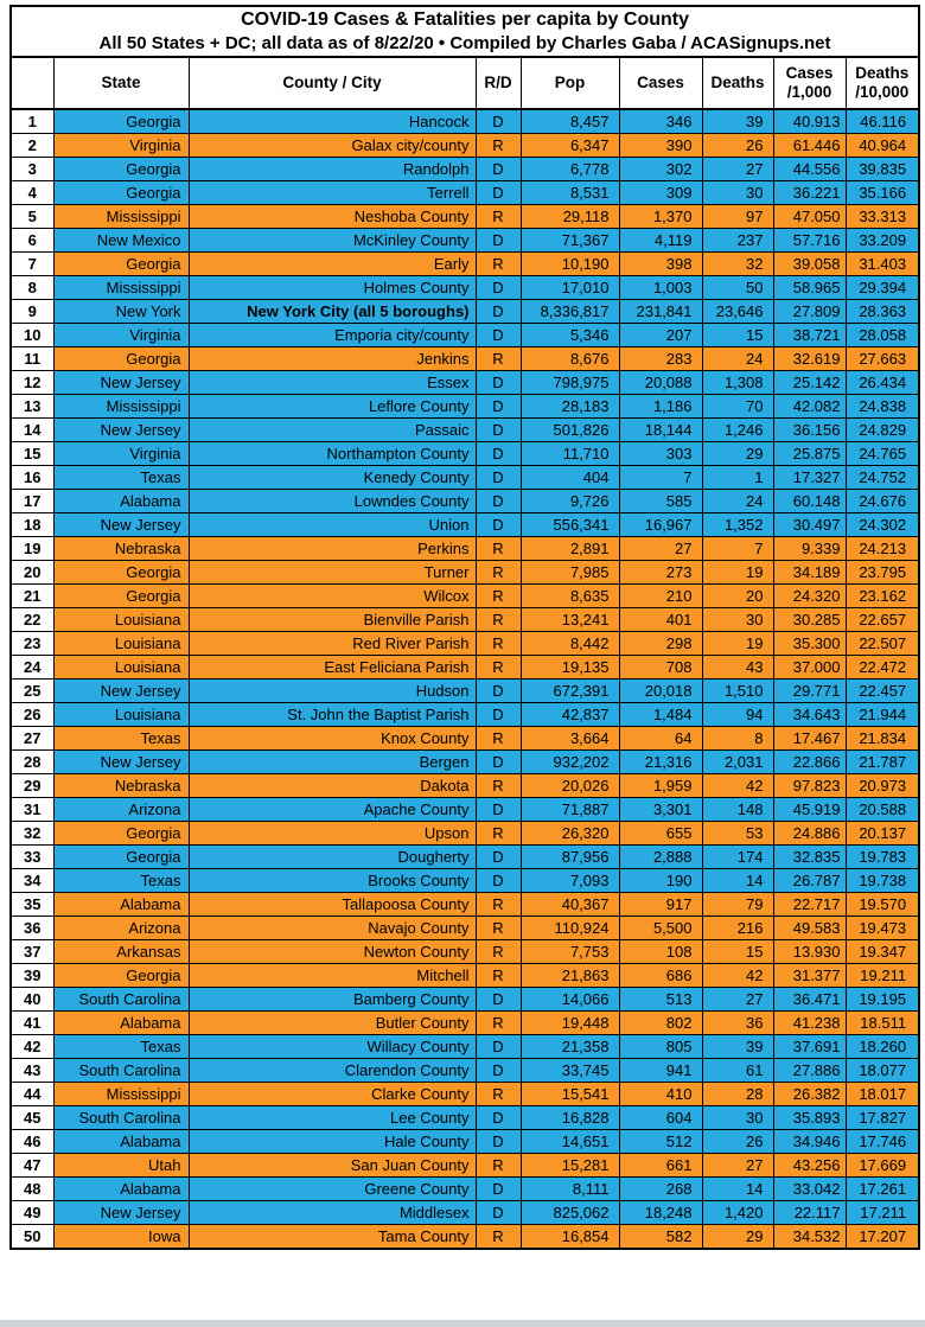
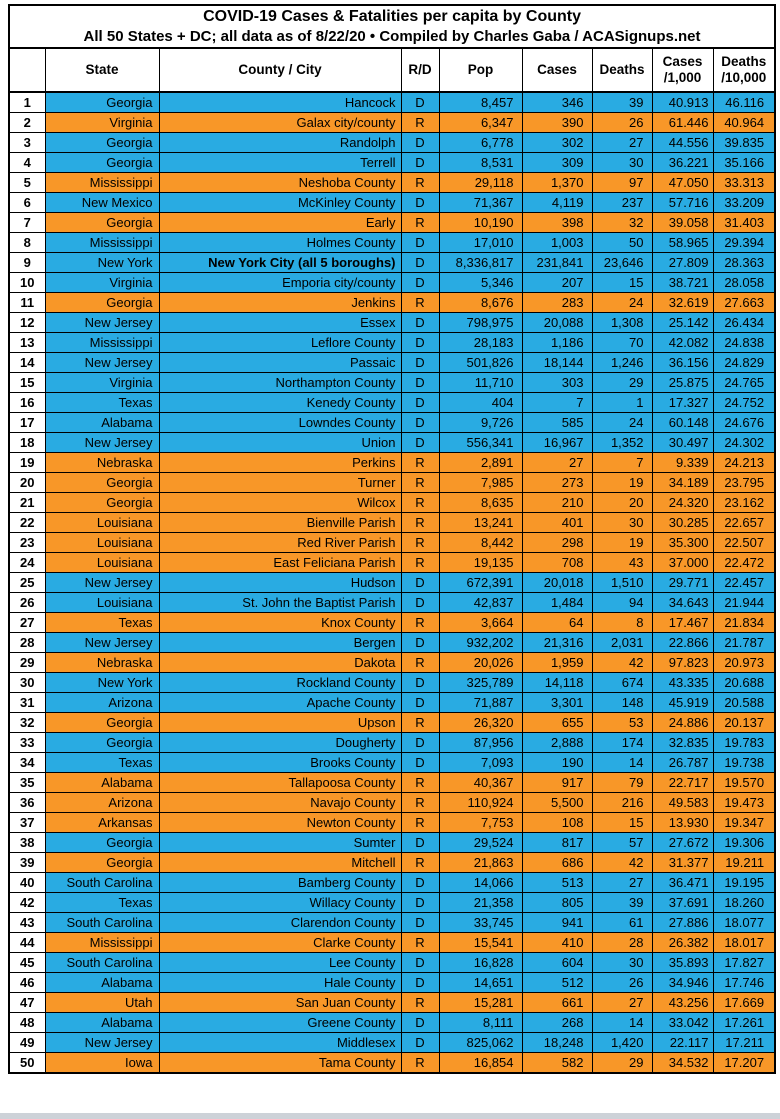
  COVID-19 Cases & Fatalities per capita by County All 50 States + DC; all data as of 8/22/20 • Compiled by Charles Gaba / ACASignups.net
  	State	County / City	R/D	Pop	Cases	Deaths	Cases /1,000	Deaths /10,000
  1	Georgia	Hancock	D	8,457	346	39	40.913	46.116
  2	Virginia	Galax city/county	R	6,347	390	26	61.446	40.964
  3	Georgia	Randolph	D	6,778	302	27	44.556	39.835
  4	Georgia	Terrell	D	8,531	309	30	36.221	35.166
  5	Mississippi	Neshoba County	R	29,118	1,370	97	47.050	33.313
  6	New Mexico	McKinley County	D	71,367	4,119	237	57.716	33.209
  7	Georgia	Early	R	10,190	398	32	39.058	31.403
  8	Mississippi	Holmes County	D	17,010	1,003	50	58.965	29.394
  9	New York	New York City (all 5 boroughs)	D	8,336,817	231,841	23,646	27.809	28.363
  10	Virginia	Emporia city/county	D	5,346	207	15	38.721	28.058
  11	Georgia	Jenkins	R	8,676	283	24	32.619	27.663
  12	New Jersey	Essex	D	798,975	20,088	1,308	25.142	26.434
  13	Mississippi	Leflore County	D	28,183	1,186	70	42.082	24.838
  14	New Jersey	Passaic	D	501,826	18,144	1,246	36.156	24.829
  15	Virginia	Northampton County	D	11,710	303	29	25.875	24.765
  16	Texas	Kenedy County	D	404	7	1	17.327	24.752
  17	Alabama	Lowndes County	D	9,726	585	24	60.148	24.676
  18	New Jersey	Union	D	556,341	16,967	1,352	30.497	24.302
  19	Nebraska	Perkins	R	2,891	27	7	9.339	24.213
  20	Georgia	Turner	R	7,985	273	19	34.189	23.795
  21	Georgia	Wilcox	R	8,635	210	20	24.320	23.162
  22	Louisiana	Bienville Parish	R	13,241	401	30	30.285	22.657
  23	Louisiana	Red River Parish	R	8,442	298	19	35.300	22.507
  24	Louisiana	East Feliciana Parish	R	19,135	708	43	37.000	22.472
  25	New Jersey	Hudson	D	672,391	20,018	1,510	29.771	22.457
  26	Louisiana	St. John the Baptist Parish	D	42,837	1,484	94	34.643	21.944
  27	Texas	Knox County	R	3,664	64	8	17.467	21.834
  28	New Jersey	Bergen	D	932,202	21,316	2,031	22.866	21.787
  29	Nebraska	Dakota	R	20,026	1,959	42	97.823	20.973
+ 30	New York	Rockland County	D	325,789	14,118	674	43.335	20.688
  31	Arizona	Apache County	D	71,887	3,301	148	45.919	20.588
  32	Georgia	Upson	R	26,320	655	53	24.886	20.137
  33	Georgia	Dougherty	D	87,956	2,888	174	32.835	19.783
  34	Texas	Brooks County	D	7,093	190	14	26.787	19.738
  35	Alabama	Tallapoosa County	R	40,367	917	79	22.717	19.570
  36	Arizona	Navajo County	R	110,924	5,500	216	49.583	19.473
  37	Arkansas	Newton County	R	7,753	108	15	13.930	19.347
+ 38	Georgia	Sumter	D	29,524	817	57	27.672	19.306
  39	Georgia	Mitchell	R	21,863	686	42	31.377	19.211
  40	South Carolina	Bamberg County	D	14,066	513	27	36.471	19.195
- 41	Alabama	Butler County	R	19,448	802	36	41.238	18.511
  42	Texas	Willacy County	D	21,358	805	39	37.691	18.260
  43	South Carolina	Clarendon County	D	33,745	941	61	27.886	18.077
  44	Mississippi	Clarke County	R	15,541	410	28	26.382	18.017
  45	South Carolina	Lee County	D	16,828	604	30	35.893	17.827
  46	Alabama	Hale County	D	14,651	512	26	34.946	17.746
  47	Utah	San Juan County	R	15,281	661	27	43.256	17.669
  48	Alabama	Greene County	D	8,111	268	14	33.042	17.261
  49	New Jersey	Middlesex	D	825,062	18,248	1,420	22.117	17.211
  50	Iowa	Tama County	R	16,854	582	29	34.532	17.207
